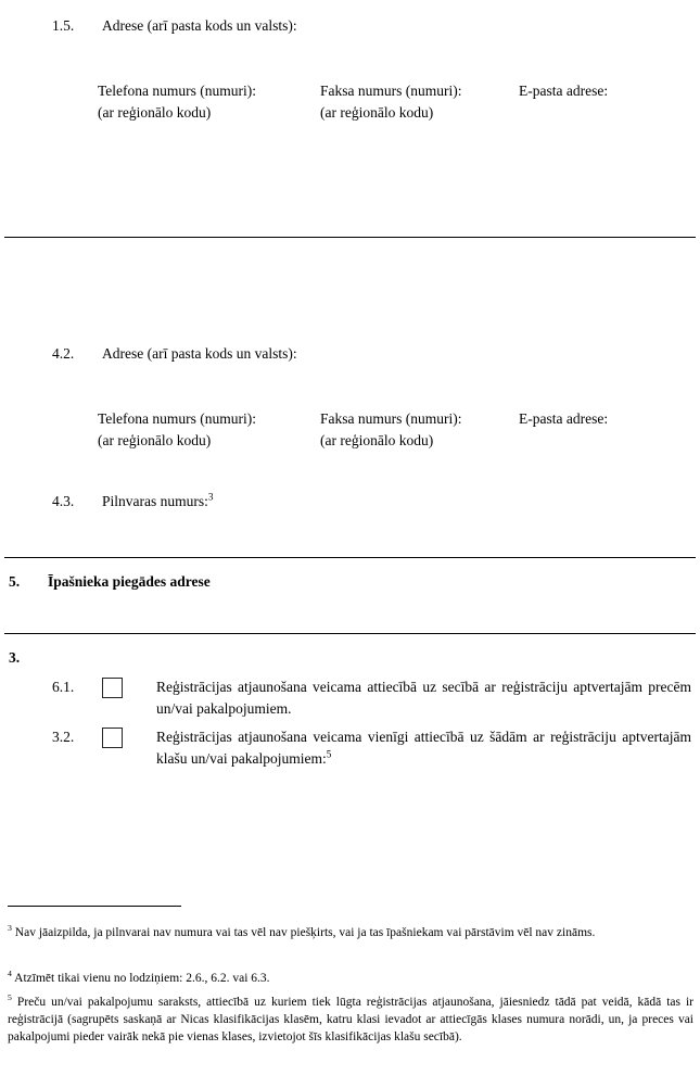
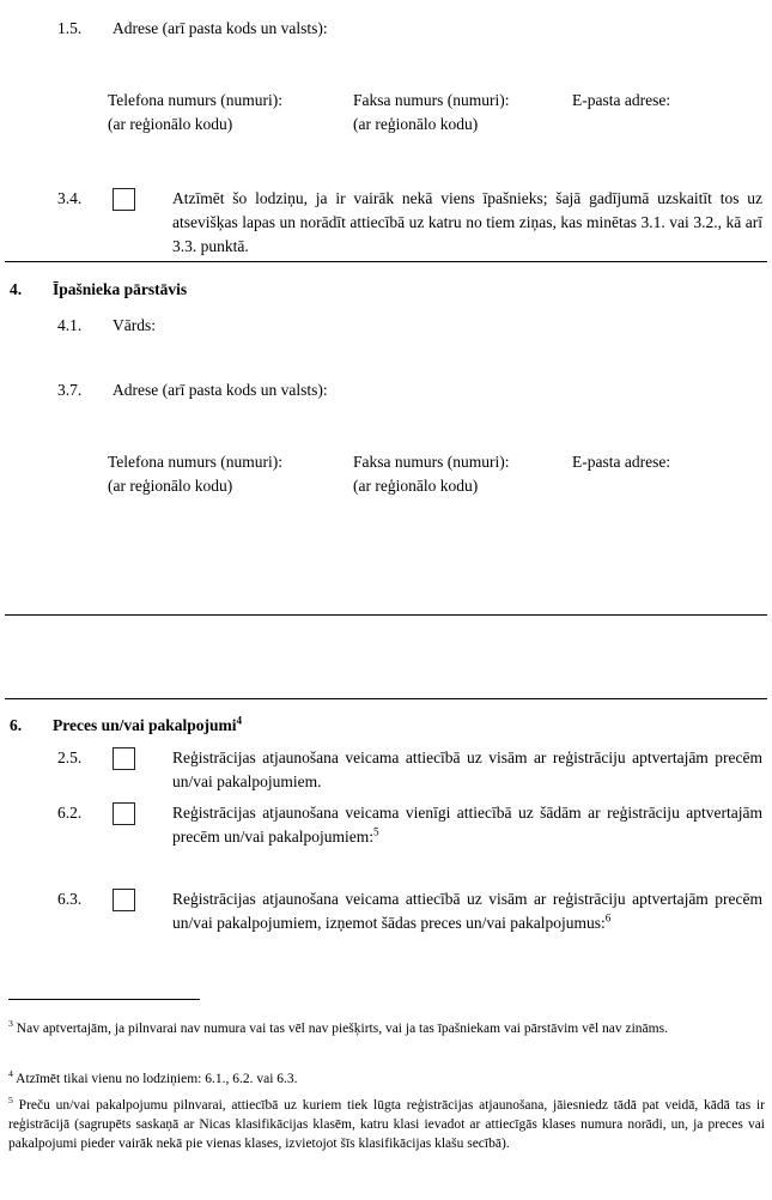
  1.5.
  Adrese (arī pasta kods un valsts):
  Telefona numurs (numuri):
  (ar reģionālo kodu)
  Faksa numurs (numuri):
  (ar reģionālo kodu)
  E-pasta adrese:
+ 3.4.
+ Atzīmēt šo lodziņu, ja ir vairāk nekā viens īpašnieks; šajā gadījumā uzskaitīt tos uz atsevišķas lapas un norādīt attiecībā uz katru no tiem ziņas, kas minētas 3.1. vai 3.2., kā arī 3.3. punktā.
+ 4.
+ Īpašnieka pārstāvis
+ 4.1.
+ Vārds:
- 4.2.
+ 3.7.
  Adrese (arī pasta kods un valsts):
  Telefona numurs (numuri):
  (ar reģionālo kodu)
  Faksa numurs (numuri):
  (ar reģionālo kodu)
  E-pasta adrese:
- 4.3.
- Pilnvaras numurs:3
- 5.
- Īpašnieka piegādes adrese
- 3.
+ 6.
+ Preces un/vai pakalpojumi4
- 6.1.
+ 2.5.
- Reģistrācijas atjaunošana veicama attiecībā uz secībā ar reģistrāciju aptvertajām precēm un/vai pakalpojumiem.
+ Reģistrācijas atjaunošana veicama attiecībā uz visām ar reģistrāciju aptvertajām precēm un/vai pakalpojumiem.
- 3.2.
+ 6.2.
- Reģistrācijas atjaunošana veicama vienīgi attiecībā uz šādām ar reģistrāciju aptvertajām klašu un/vai pakalpojumiem:5
+ Reģistrācijas atjaunošana veicama vienīgi attiecībā uz šādām ar reģistrāciju aptvertajām precēm un/vai pakalpojumiem:5
+ 6.3.
+ Reģistrācijas atjaunošana veicama attiecībā uz visām ar reģistrāciju aptvertajām precēm un/vai pakalpojumiem, izņemot šādas preces un/vai pakalpojumus:6
- 3 Nav jāaizpilda, ja pilnvarai nav numura vai tas vēl nav piešķirts, vai ja tas īpašniekam vai pārstāvim vēl nav zināms.
+ 3 Nav aptvertajām, ja pilnvarai nav numura vai tas vēl nav piešķirts, vai ja tas īpašniekam vai pārstāvim vēl nav zināms.
- 4 Atzīmēt tikai vienu no lodziņiem: 2.6., 6.2. vai 6.3.
+ 4 Atzīmēt tikai vienu no lodziņiem: 6.1., 6.2. vai 6.3.
- 5 Preču un/vai pakalpojumu saraksts, attiecībā uz kuriem tiek lūgta reģistrācijas atjaunošana, jāiesniedz tādā pat veidā, kādā tas ir reģistrācijā (sagrupēts saskaņā ar Nicas klasifikācijas klasēm, katru klasi ievadot ar attiecīgās klases numura norādi, un, ja preces vai pakalpojumi pieder vairāk nekā pie vienas klases, izvietojot šīs klasifikācijas klašu secībā).
+ 5 Preču un/vai pakalpojumu pilnvarai, attiecībā uz kuriem tiek lūgta reģistrācijas atjaunošana, jāiesniedz tādā pat veidā, kādā tas ir reģistrācijā (sagrupēts saskaņā ar Nicas klasifikācijas klasēm, katru klasi ievadot ar attiecīgās klases numura norādi, un, ja preces vai pakalpojumi pieder vairāk nekā pie vienas klases, izvietojot šīs klasifikācijas klašu secībā).
